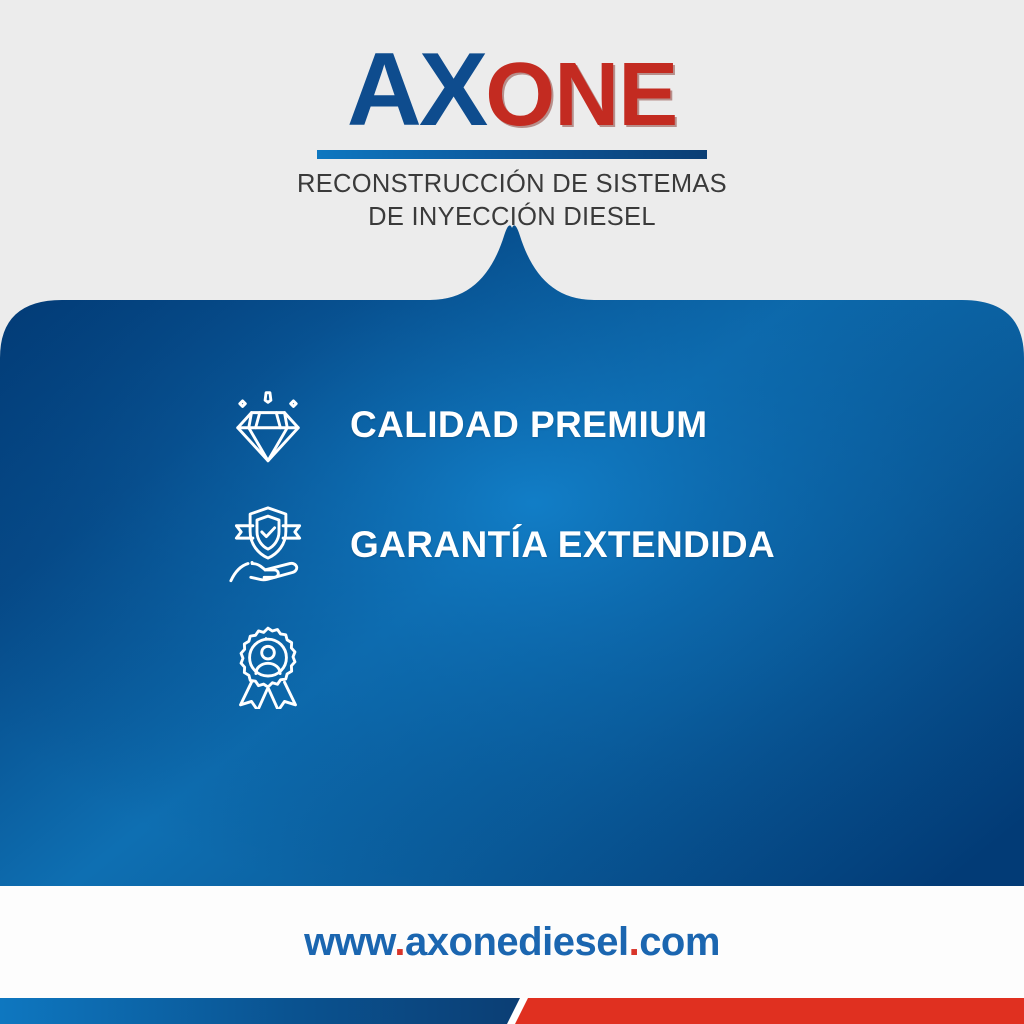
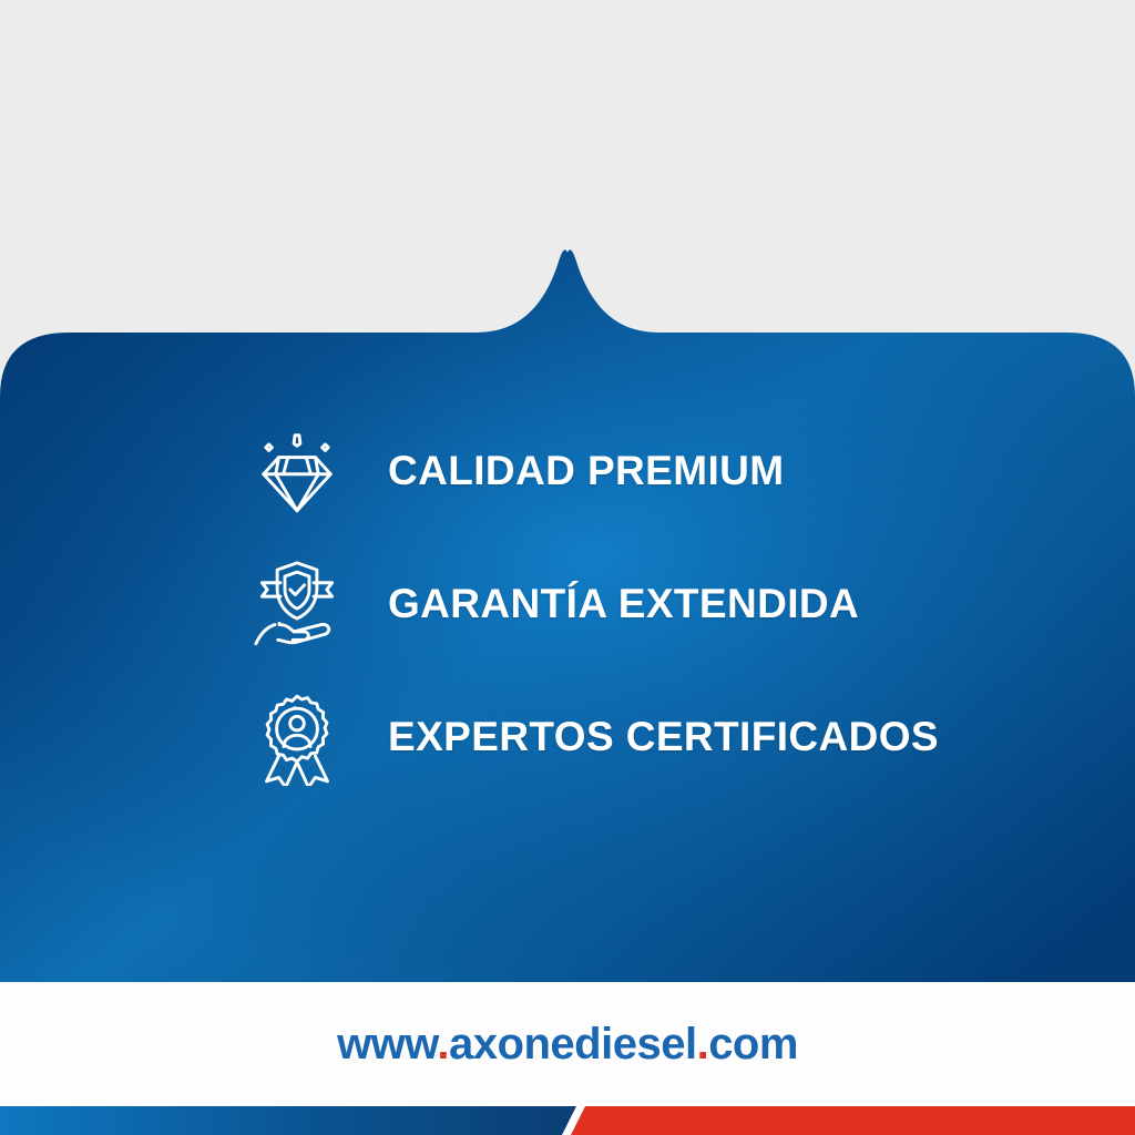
- AXONE
- RECONSTRUCCIÓN DE SISTEMAS
- DE INYECCIÓN DIESEL
  CALIDAD PREMIUM
  GARANTÍA EXTENDIDA
+ EXPERTOS CERTIFICADOS
  www.axonediesel.com
